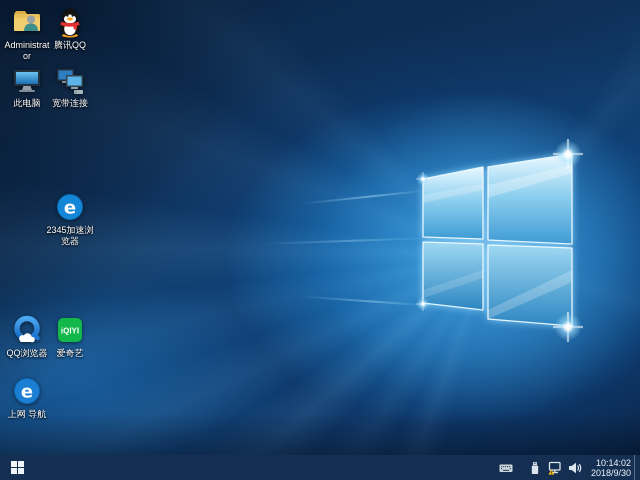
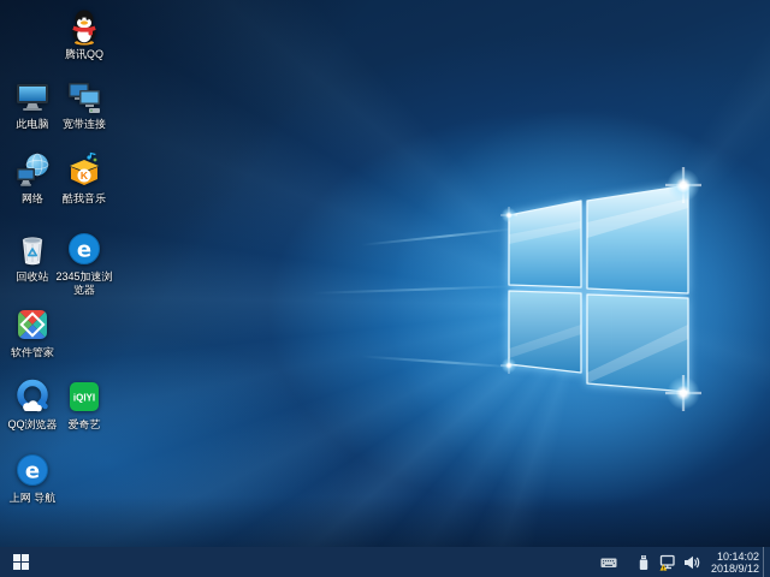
- Administrator
  腾讯QQ
  此电脑
  宽带连接
+ 网络
+ K
+ 酷我音乐
+ 回收站
  e
  2345加速浏览器
+ 软件管家
  QQ浏览器
  iQIYI
  爱奇艺
  e
  上网 导航
  10:14:02
- 2018/9/30
+ 2018/9/12
